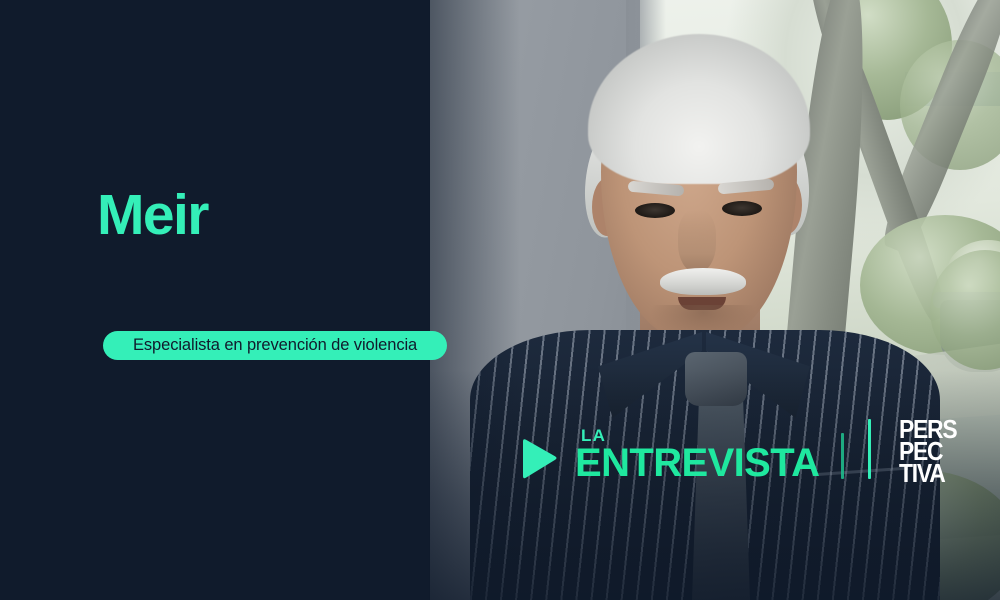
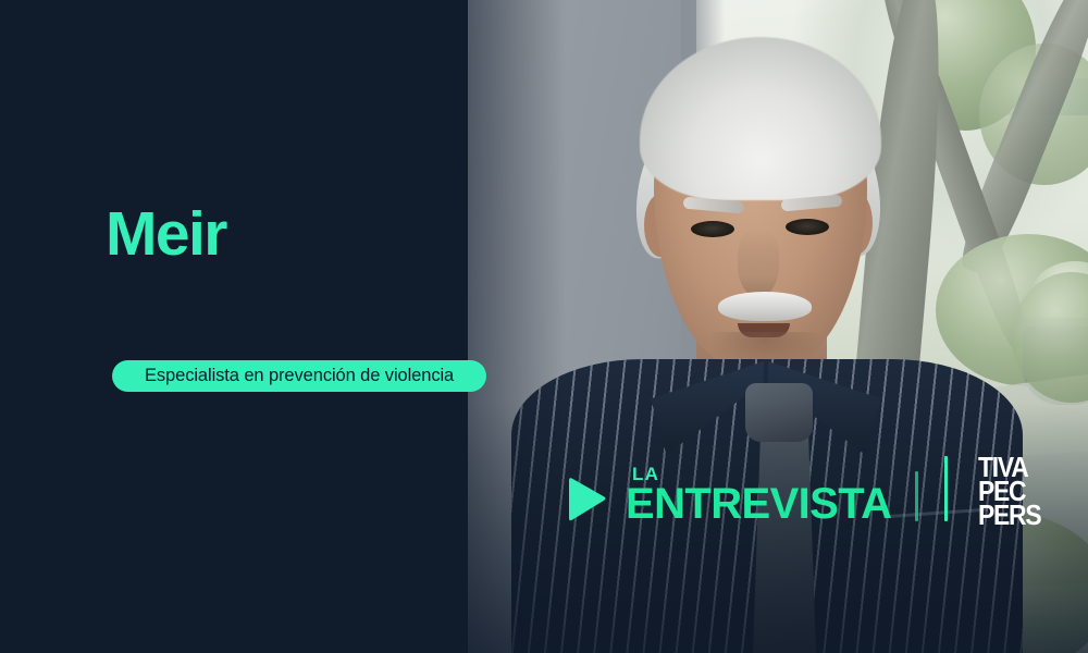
  Meir
  Especialista en prevención de violencia
  LA
  ENTREVISTA
- PERS
+ TIVA
  PEC
- TIVA
+ PERS
